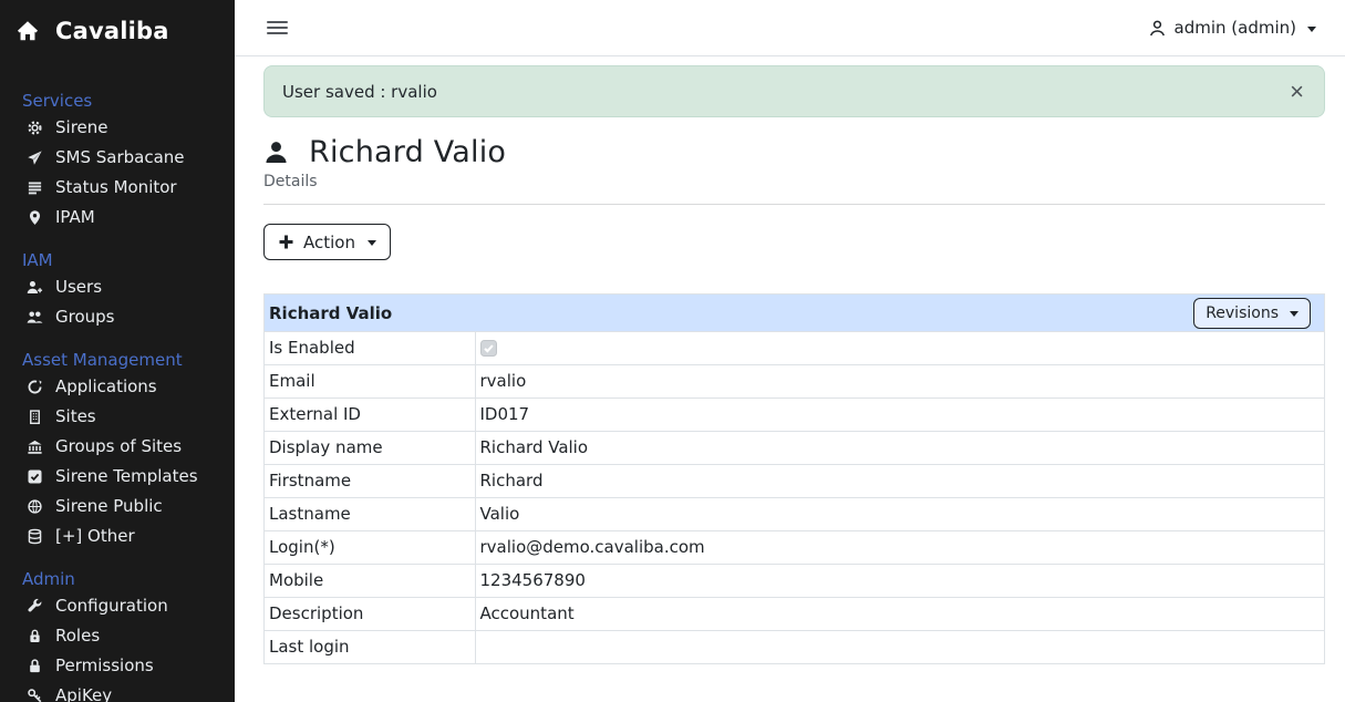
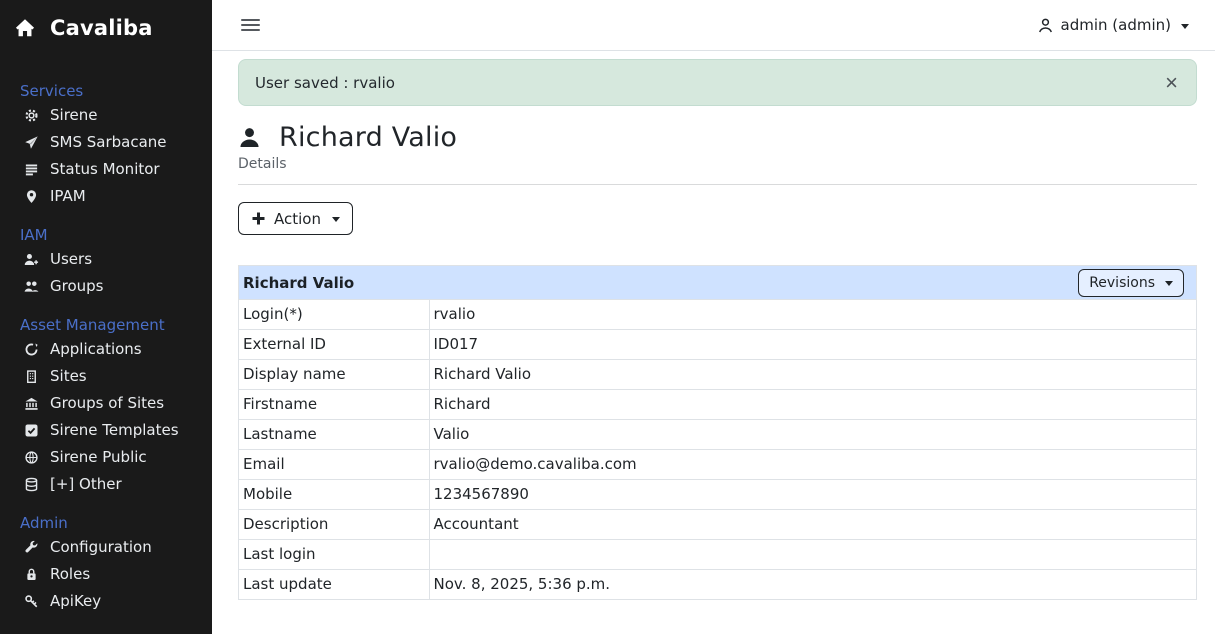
  Cavaliba
  Services
  Sirene
  SMS Sarbacane
  Status Monitor
  IPAM
  IAM
  Users
  Groups
  Asset Management
  Applications
  Sites
  Groups of Sites
  Sirene Templates
  Sirene Public
  [+] Other
  Admin
  Configuration
  Roles
- Permissions
  ApiKey
  admin (admin)
  User saved : rvalio
  ×
  Richard Valio
  Details
  Action
  Richard Valio
  Revisions
- Is Enabled
- Email	rvalio
+ Login(*)	rvalio
  External ID	ID017
  Display name	Richard Valio
  Firstname	Richard
  Lastname	Valio
- Login(*)	rvalio@demo.cavaliba.com
+ Email	rvalio@demo.cavaliba.com
  Mobile	1234567890
  Description	Accountant
  Last login
+ Last update	Nov. 8, 2025, 5:36 p.m.
